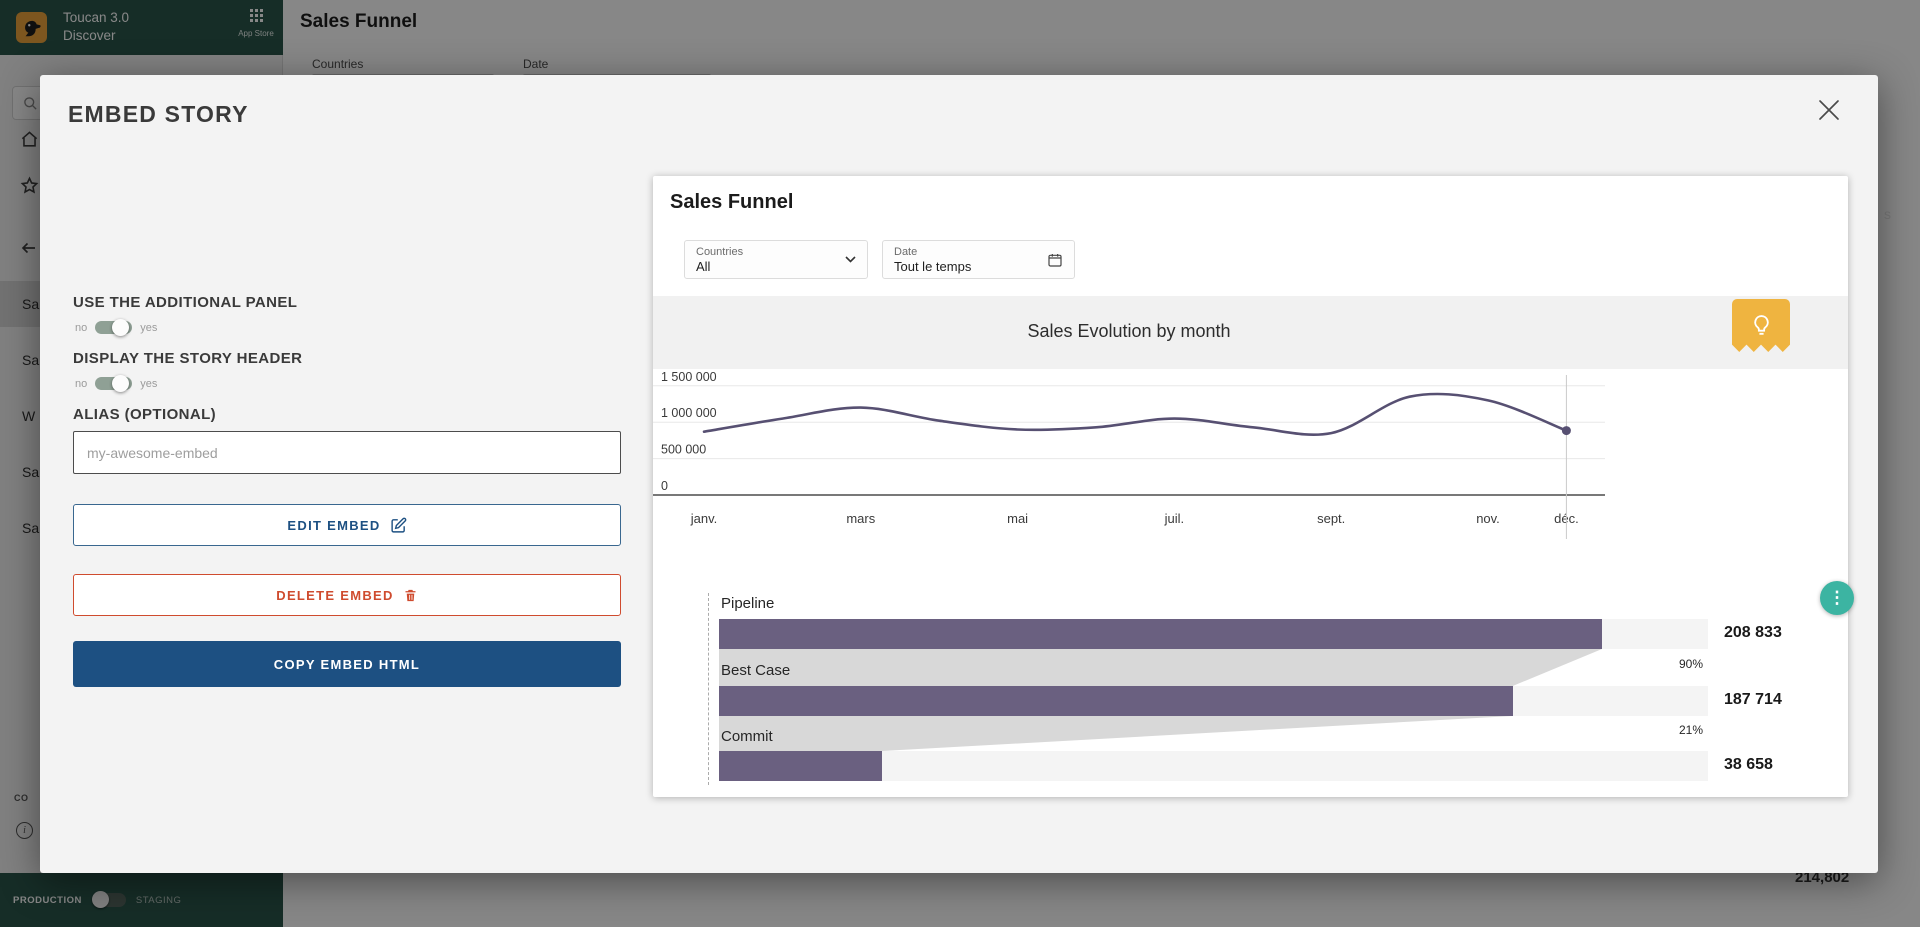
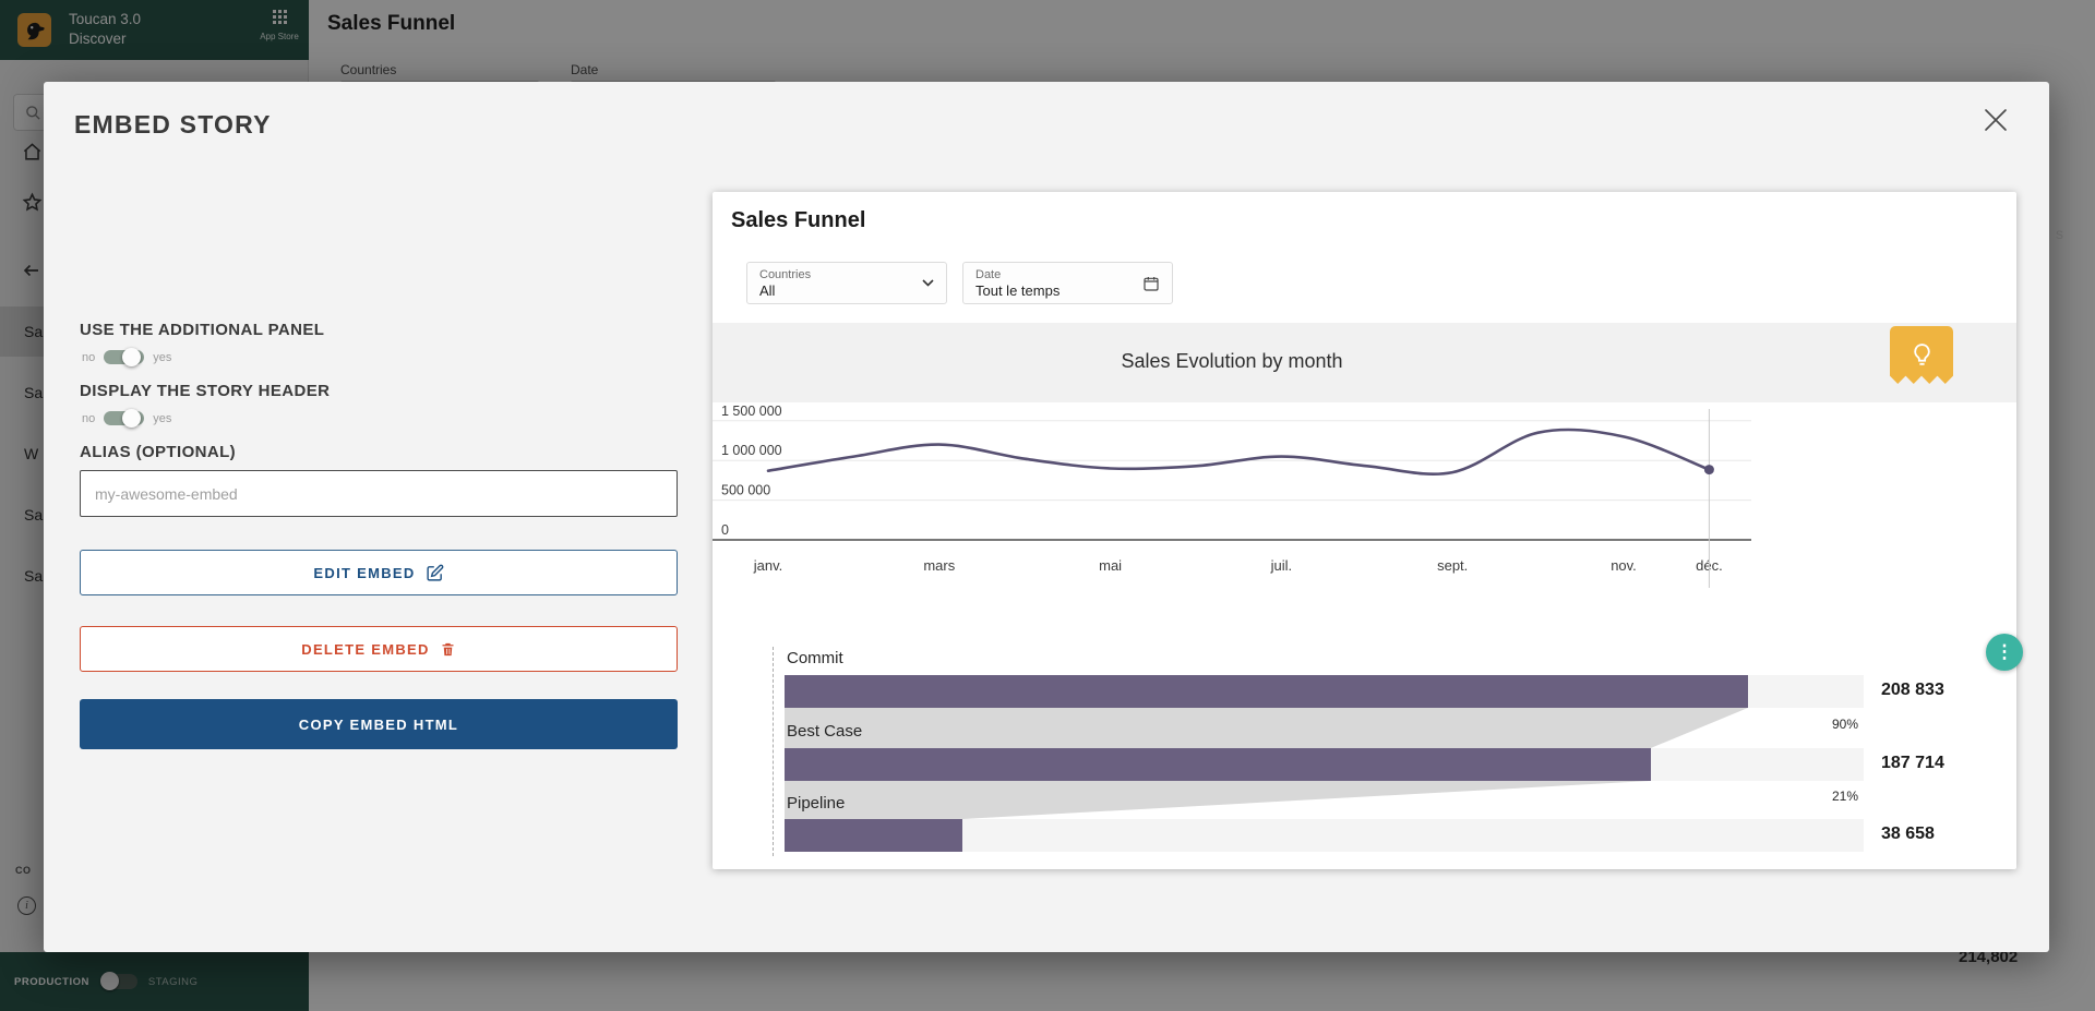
  Toucan 3.0
  Discover
  App Store
  Sa
  Sa
  W
  Sa
  Sa
  CO
  i
  PRODUCTION
  STAGING
  Sales Funnel
  Countries
  Date
  214,802
  EMBED STORY
  USE THE ADDITIONAL PANEL
  no
  yes
  DISPLAY THE STORY HEADER
  no
  yes
  ALIAS (OPTIONAL)
  my-awesome-embed
  EDIT EMBED
  DELETE EMBED
  COPY EMBED HTML
  Sales Funnel
  Countries
  All
  Date
  Tout le temps
  Sales Evolution by month
  0
  500 000
  1 000 000
  1 500 000
  janv.
  mars
  mai
  juil.
  sept.
  nov.
  déc.
  ⋮
- Pipeline
+ Commit
  90%
  Best Case
  21%
- Commit
+ Pipeline
  208 833
  187 714
  38 658
